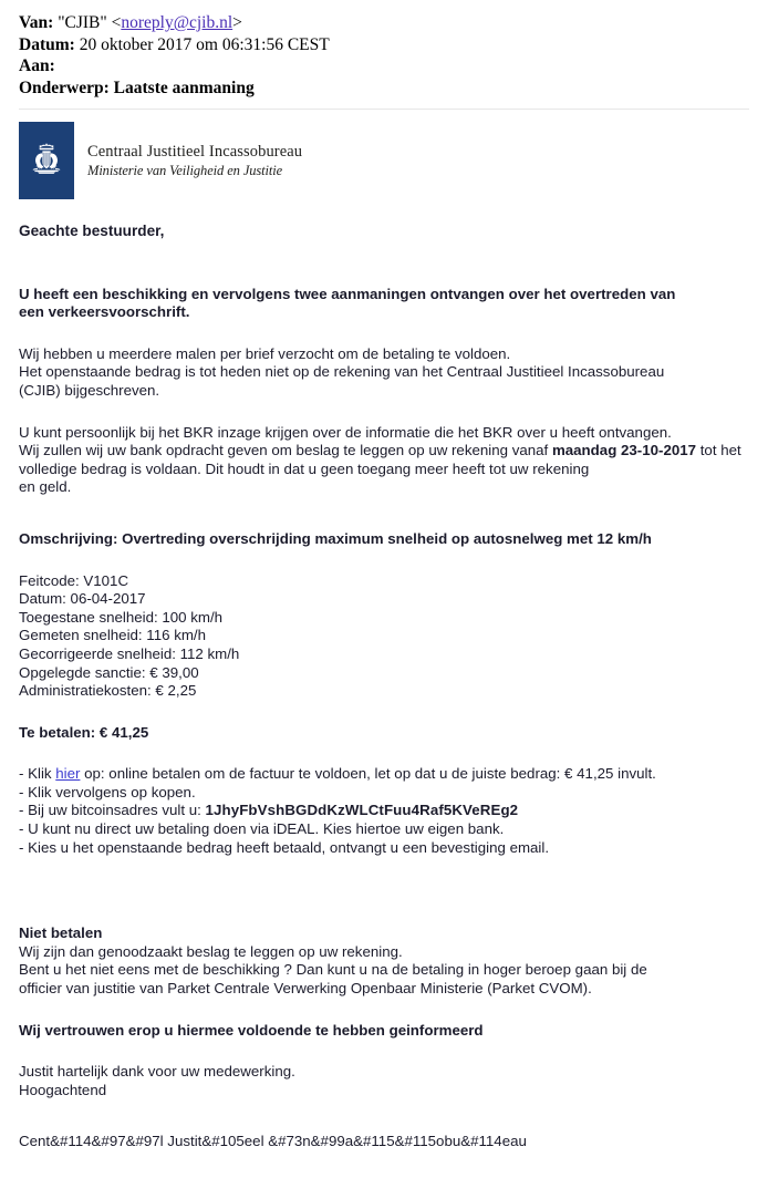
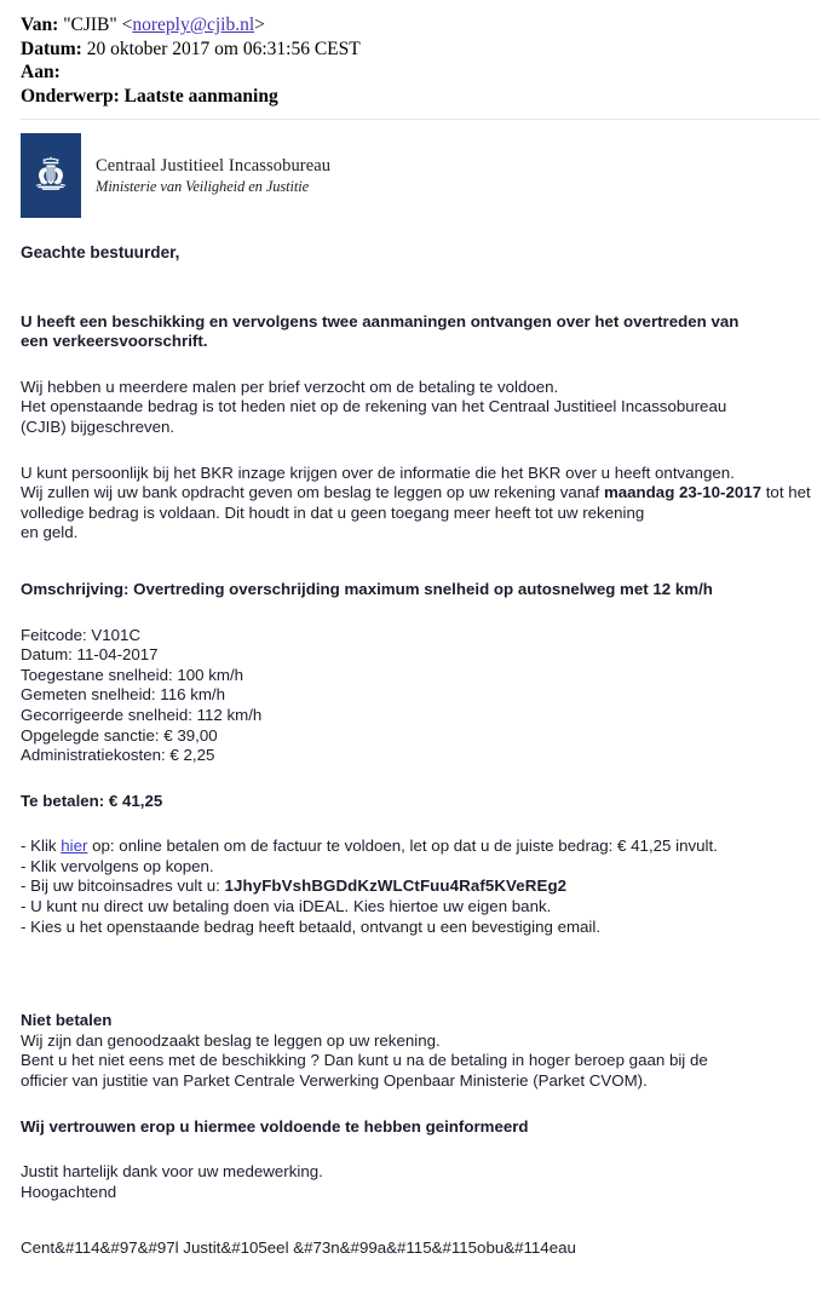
  Van: "CJIB" <noreply@cjib.nl>
  Datum: 20 oktober 2017 om 06:31:56 CEST
  Aan:
  Onderwerp: Laatste aanmaning
  Centraal Justitieel Incassobureau
  Ministerie van Veiligheid en Justitie
  Geachte bestuurder,
  U heeft een beschikking en vervolgens twee aanmaningen ontvangen over het overtreden van
  een verkeersvoorschrift.
  Wij hebben u meerdere malen per brief verzocht om de betaling te voldoen.
  Het openstaande bedrag is tot heden niet op de rekening van het Centraal Justitieel Incassobureau
  (CJIB) bijgeschreven.
  U kunt persoonlijk bij het BKR inzage krijgen over de informatie die het BKR over u heeft ontvangen.
  Wij zullen wij uw bank opdracht geven om beslag te leggen op uw rekening vanaf maandag 23-10-2017 tot het volledige bedrag is voldaan. Dit houdt in dat u geen toegang meer heeft tot uw rekening
  en geld.
  Omschrijving: Overtreding overschrijding maximum snelheid op autosnelweg met 12 km/h
  Feitcode: V101C
- Datum: 06-04-2017
+ Datum: 11-04-2017
  Toegestane snelheid: 100 km/h
  Gemeten snelheid: 116 km/h
  Gecorrigeerde snelheid: 112 km/h
  Opgelegde sanctie: € 39,00
  Administratiekosten: € 2,25
  Te betalen: € 41,25
  - Klik hier op: online betalen om de factuur te voldoen, let op dat u de juiste bedrag: € 41,25 invult.
  - Klik vervolgens op kopen.
  - Bij uw bitcoinsadres vult u: 1JhyFbVshBGDdKzWLCtFuu4Raf5KVeREg2
  - U kunt nu direct uw betaling doen via iDEAL. Kies hiertoe uw eigen bank.
  - Kies u het openstaande bedrag heeft betaald, ontvangt u een bevestiging email.
  Niet betalen
  Wij zijn dan genoodzaakt beslag te leggen op uw rekening.
  Bent u het niet eens met de beschikking ? Dan kunt u na de betaling in hoger beroep gaan bij de
  officier van justitie van Parket Centrale Verwerking Openbaar Ministerie (Parket CVOM).
  Wij vertrouwen erop u hiermee voldoende te hebben geinformeerd
  Justit hartelijk dank voor uw medewerking.
  Hoogachtend
  Cent&#114&#97&#97l Justit&#105eel &#73n&#99a&#115&#115obu&#114eau
